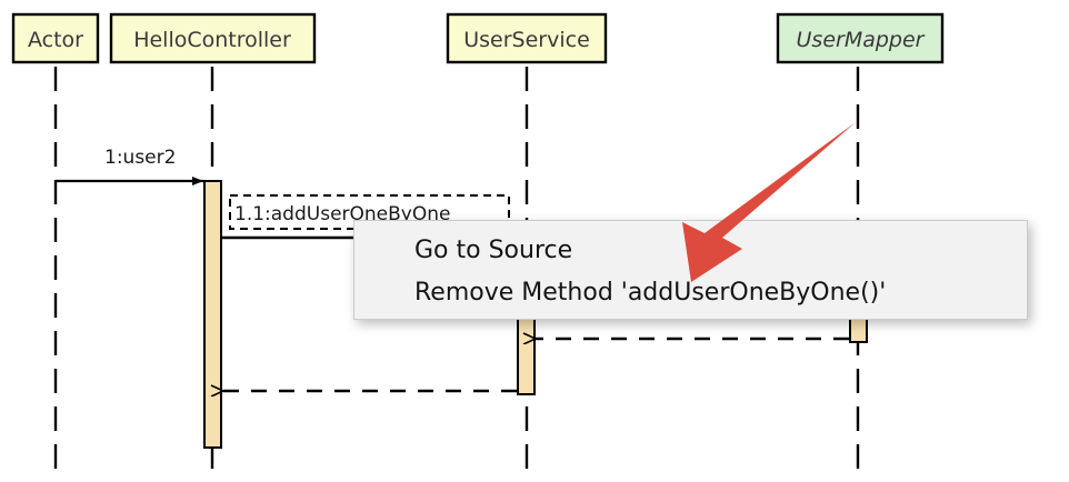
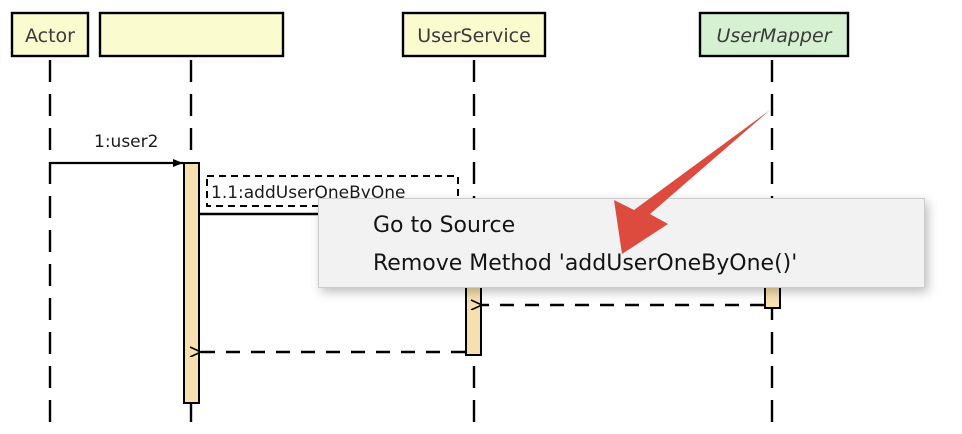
  1:user2
  1.1:addUserOneByOne
  Actor
- HelloController
  UserService
  UserMapper
  Go to Source
  Remove Method 'addUserOneByOne()'
